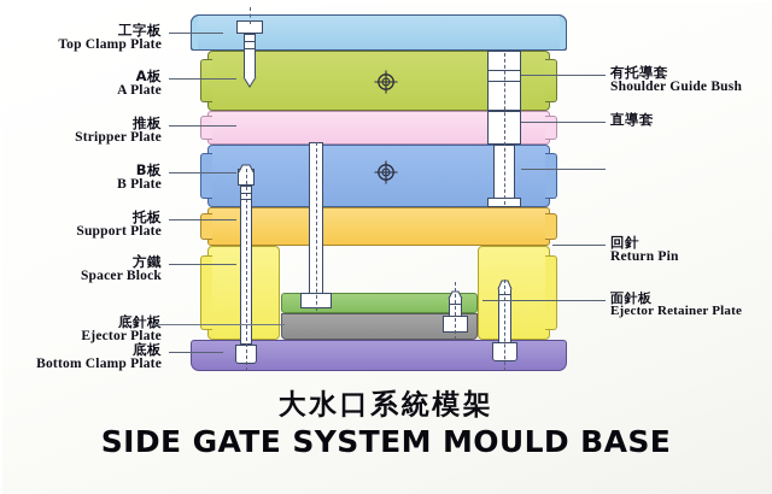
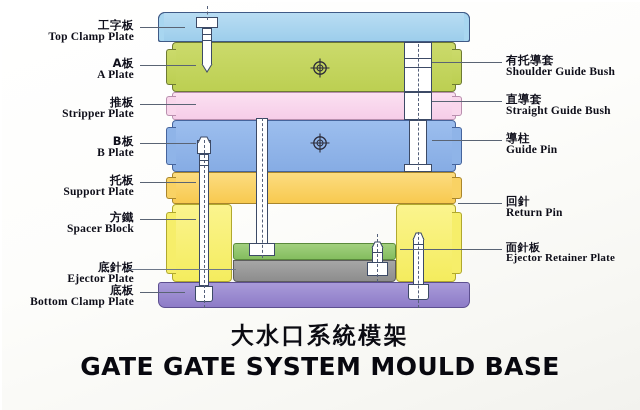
  工字板
  Top Clamp Plate
  A板
  A Plate
  推板
  Stripper Plate
  B板
  B Plate
  托板
  Support Plate
  方鐵
  Spacer Block
  底針板
  Ejector Plate
  底板
  Bottom Clamp Plate
  有托導套
  Shoulder Guide Bush
  直導套
+ Straight Guide Bush
+ 導柱
+ Guide Pin
  回針
  Return Pin
  面針板
  Ejector Retainer Plate
  大水口系統模架
- SIDE GATE SYSTEM MOULD BASE
+ GATE GATE SYSTEM MOULD BASE
